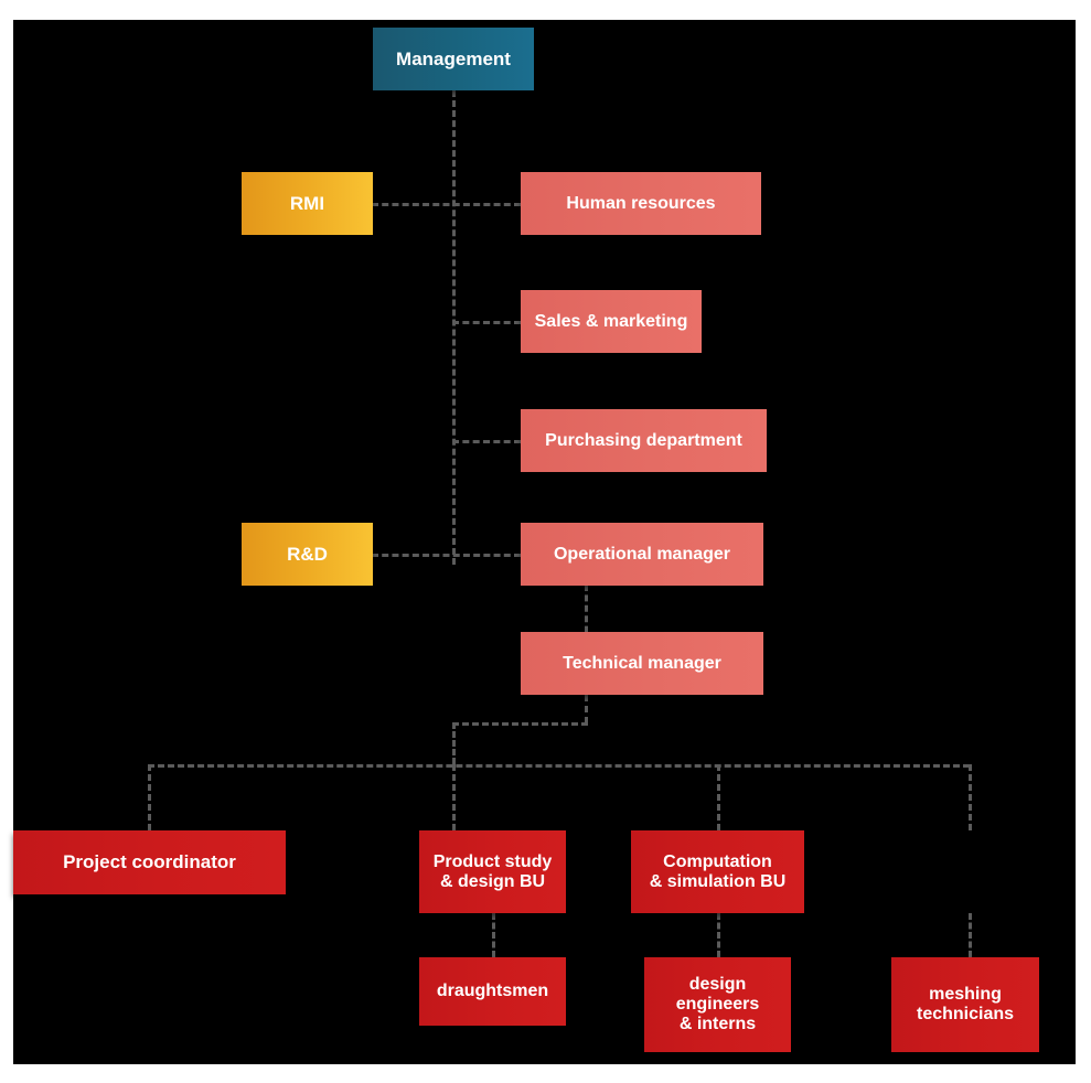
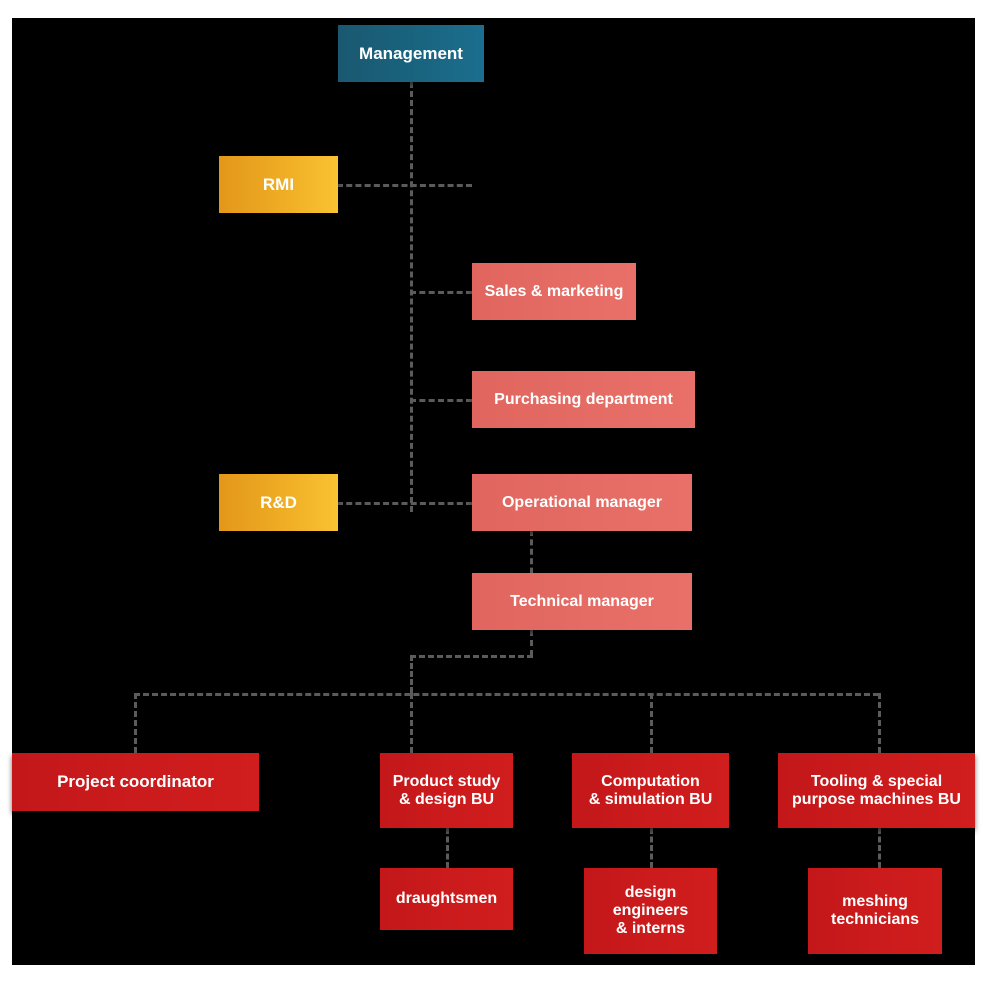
  Management
  RMI
- Human resources
  Sales & marketing
  Purchasing department
  R&D
  Operational manager
  Technical manager
  Project coordinator
  Product study
  & design BU
  Computation
  & simulation BU
+ Tooling & special
+ purpose machines BU
  draughtsmen
  design
  engineers
  & interns
  meshing
  technicians
